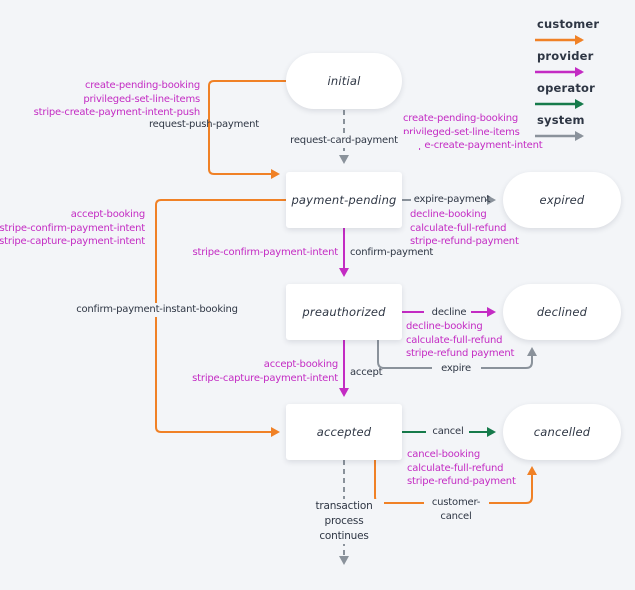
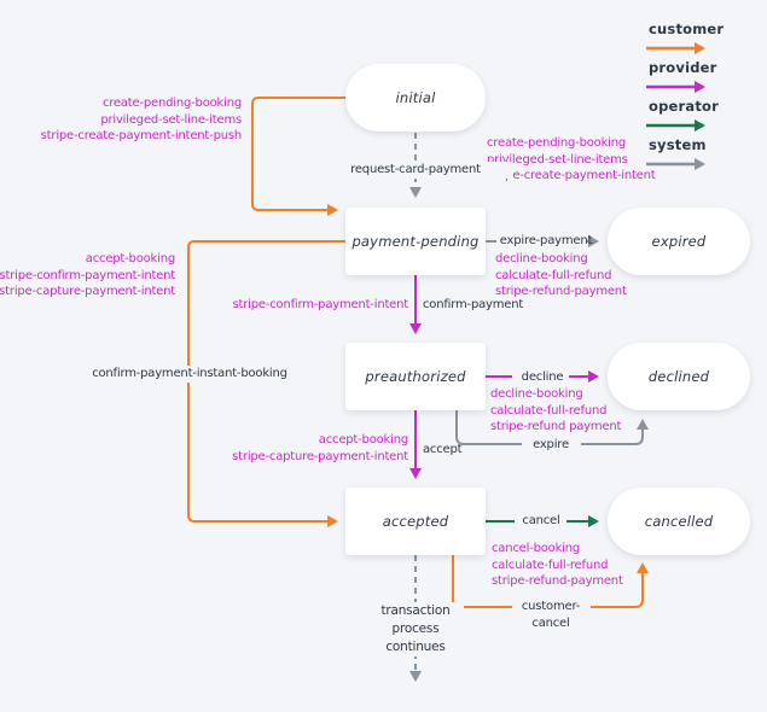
  customer
  provider
  operator
  system
  initial
  payment-pending
  expired
  preauthorized
  declined
  accepted
  cancelled
  create-pending-booking
  privileged-set-line-items
  stripe-create-payment-intent-push
- request-push-payment
  create-pending-booking
  privileged-set-line-items
  e-create-payment-intent
  request-card-payment
  expire-payment
  decline-booking
  calculate-full-refund
  stripe-refund-payment
  accept-booking
  stripe-confirm-payment-intent
  stripe-capture-payment-intent
  stripe-confirm-payment-intent
  confirm-payment
  confirm-payment-instant-booking
  decline
  decline-booking
  calculate-full-refund
  stripe-refund payment
  expire
  accept-booking
  stripe-capture-payment-intent
  accept
  cancel
  cancel-booking
  calculate-full-refund
  stripe-refund-payment
  customer-
  cancel
  transaction
  process
  continues
